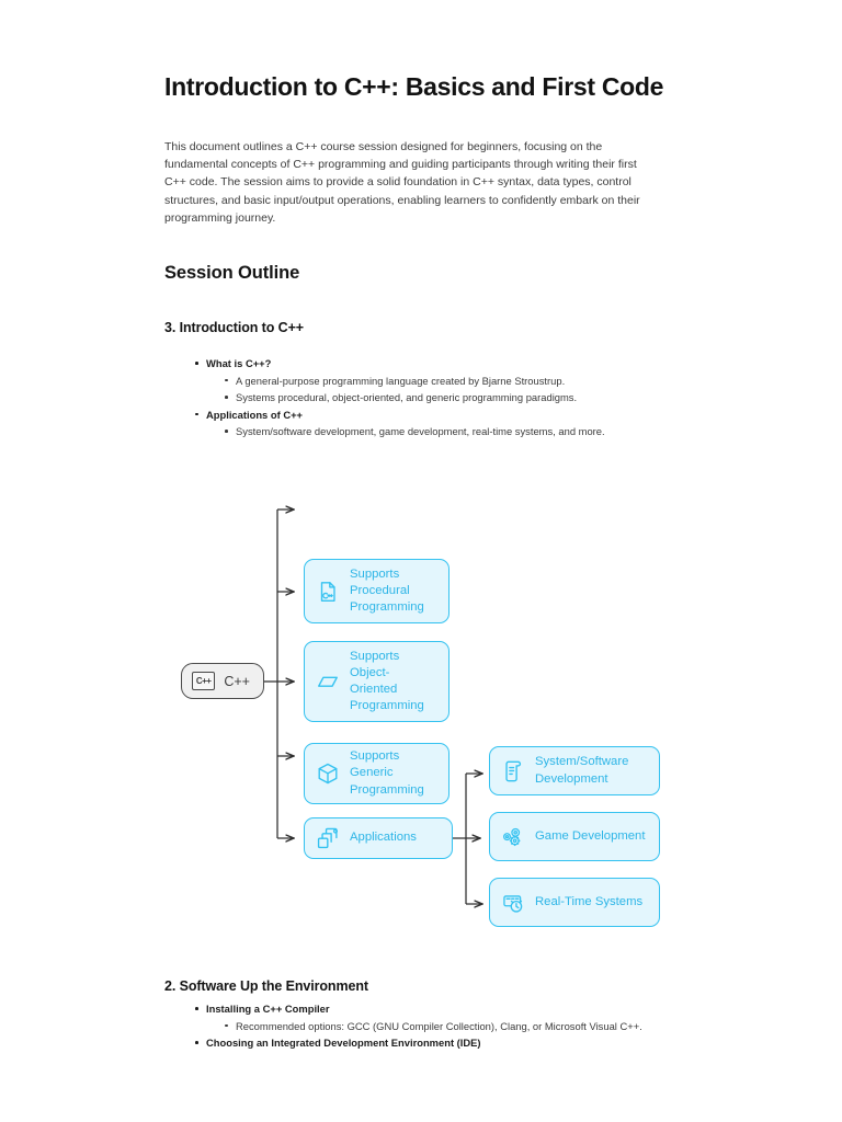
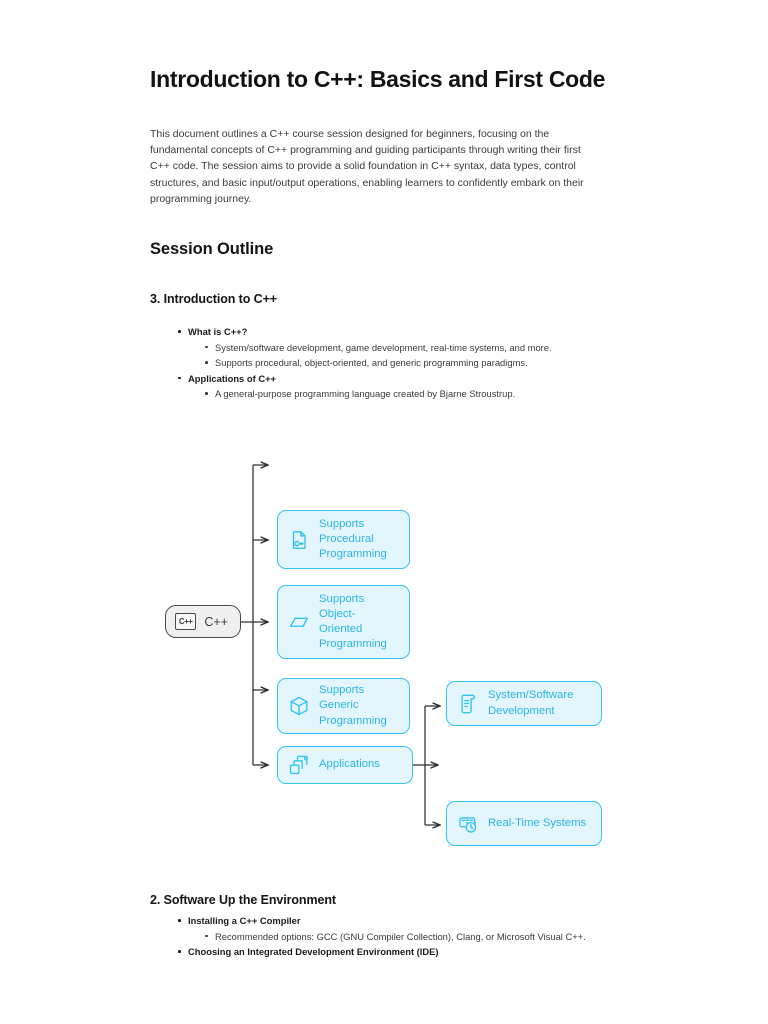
  Introduction to C++: Basics and First Code
  This document outlines a C++ course session designed for beginners, focusing on the fundamental concepts of C++ programming and guiding participants through writing their first C++ code. The session aims to provide a solid foundation in C++ syntax, data types, control structures, and basic input/output operations, enabling learners to confidently embark on their programming journey.
  Session Outline
  3. Introduction to C++
  What is C++?
- A general-purpose programming language created by Bjarne Stroustrup.
+ System/software development, game development, real-time systems, and more.
- Systems procedural, object-oriented, and generic programming paradigms.
+ Supports procedural, object-oriented, and generic programming paradigms.
  Applications of C++
- System/software development, game development, real-time systems, and more.
+ A general-purpose programming language created by Bjarne Stroustrup.
  2. Software Up the Environment
  Installing a C++ Compiler
  Recommended options: GCC (GNU Compiler Collection), Clang, or Microsoft Visual C++.
  Choosing an Integrated Development Environment (IDE)
  C++
  C++
  Supports Procedural Programming
  Supports Object-Oriented Programming
  Supports Generic Programming
  Applications
  System/Software Development
- Game Development
  Real-Time Systems
